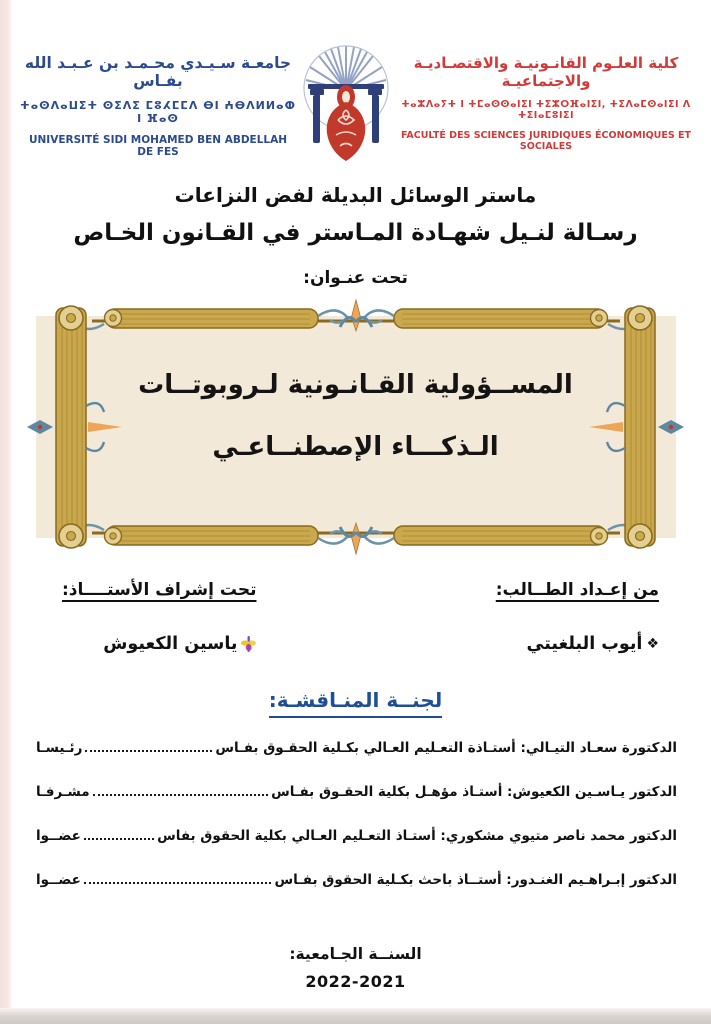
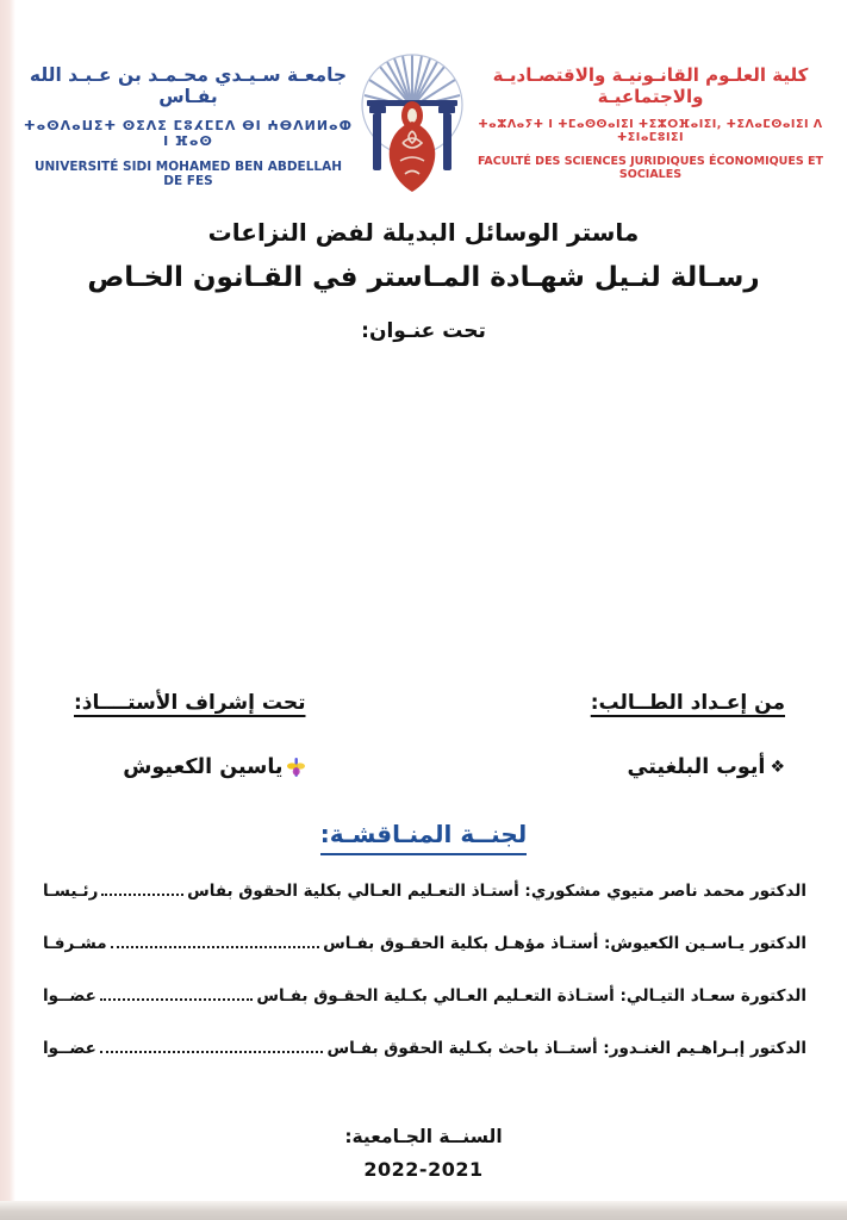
  جامعـة سـيـدي محـمـد بن عـبـد الله بفـاس
  ⵜⴰⵙⴷⴰⵡⵉⵜ ⵙⵉⴷⵉ ⵎⵓⵃⵎⵎⴷ ⴱⵏ ⵄⴱⴷⵍⵍⴰⵀ ⵏ ⴼⴰⵙ
  UNIVERSITÉ SIDI MOHAMED BEN ABDELLAH DE FES
  كلية العلـوم القانـونيـة والاقتصـاديـة والاجتماعيـة
  ⵜⴰⵣⴷⴰⵢⵜ ⵏ ⵜⵎⴰⵙⵙⴰⵏⵉⵏ ⵜⵉⵣⵔⴼⴰⵏⵉⵏ, ⵜⵉⴷⴰⵎⵙⴰⵏⵉⵏ ⴷ ⵜⵉⵏⴰⵎⵓⵏⵉⵏ
  FACULTÉ DES SCIENCES JURIDIQUES ÉCONOMIQUES ET SOCIALES
  ماستر الوسائل البديلة لفض النزاعات
  رسـالة لنـيل شهـادة المـاستر في القـانون الخـاص
  تحت عنـوان:
- المســؤولية القـانـونية لـروبوتــات
- الـذكـــاء الإصطنــاعـي
  من إعـداد الطــالب:
  ❖
  أيوب البلغيتي
  تحت إشراف الأستــــاذ:
  ياسين الكعيوش
  لجنــة المنـاقشـة:
- الدكتورة سعـاد التيـالي: أستـاذة التعـليم العـالي بكـلية الحقـوق بفـاس
+ الدكتور محمد ناصر متيوي مشكوري: أستـاذ التعـليم العـالي بكلية الحقوق بفاس
  رئـيسـا
  الدكتور يـاسـين الكعيوش: أستـاذ مؤهـل بكلية الحقـوق بفـاس
  مشـرفـا
- الدكتور محمد ناصر متيوي مشكوري: أستـاذ التعـليم العـالي بكلية الحقوق بفاس
+ الدكتورة سعـاد التيـالي: أستـاذة التعـليم العـالي بكـلية الحقـوق بفـاس
  عضــوا
  الدكتور إبـراهـيم الغنـدور: أستــاذ باحث بكـلية الحقوق بفـاس
  عضــوا
  السنــة الجـامعية:
  2022-2021
